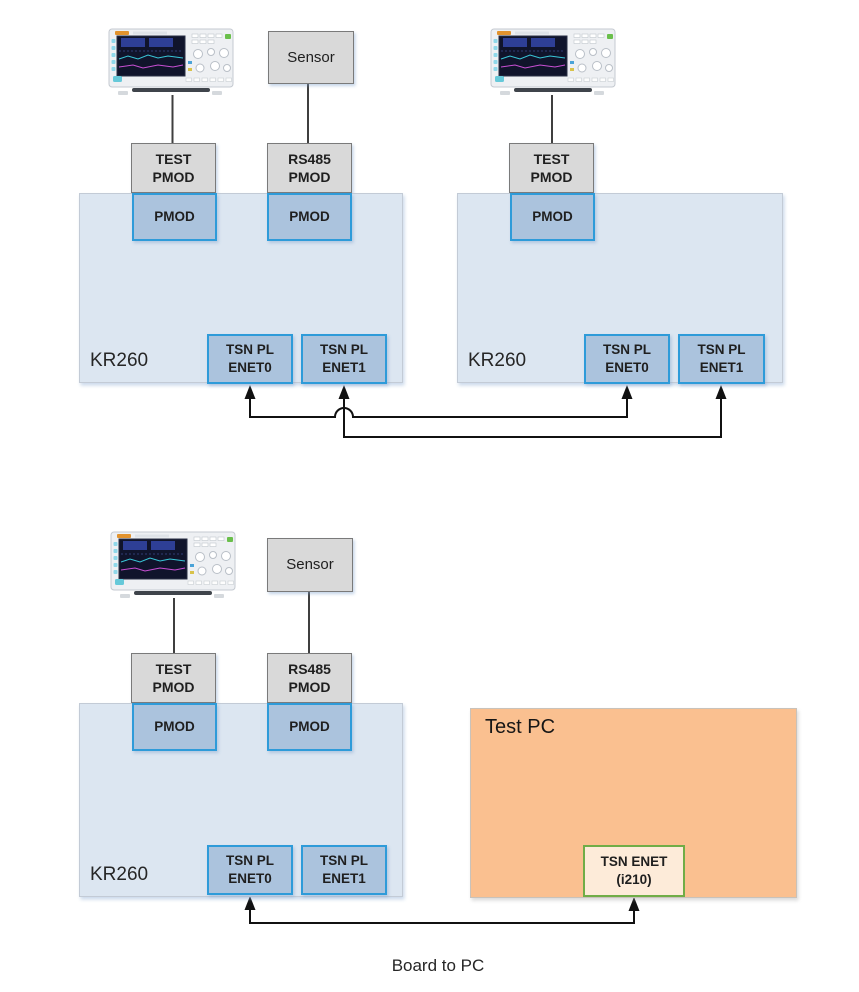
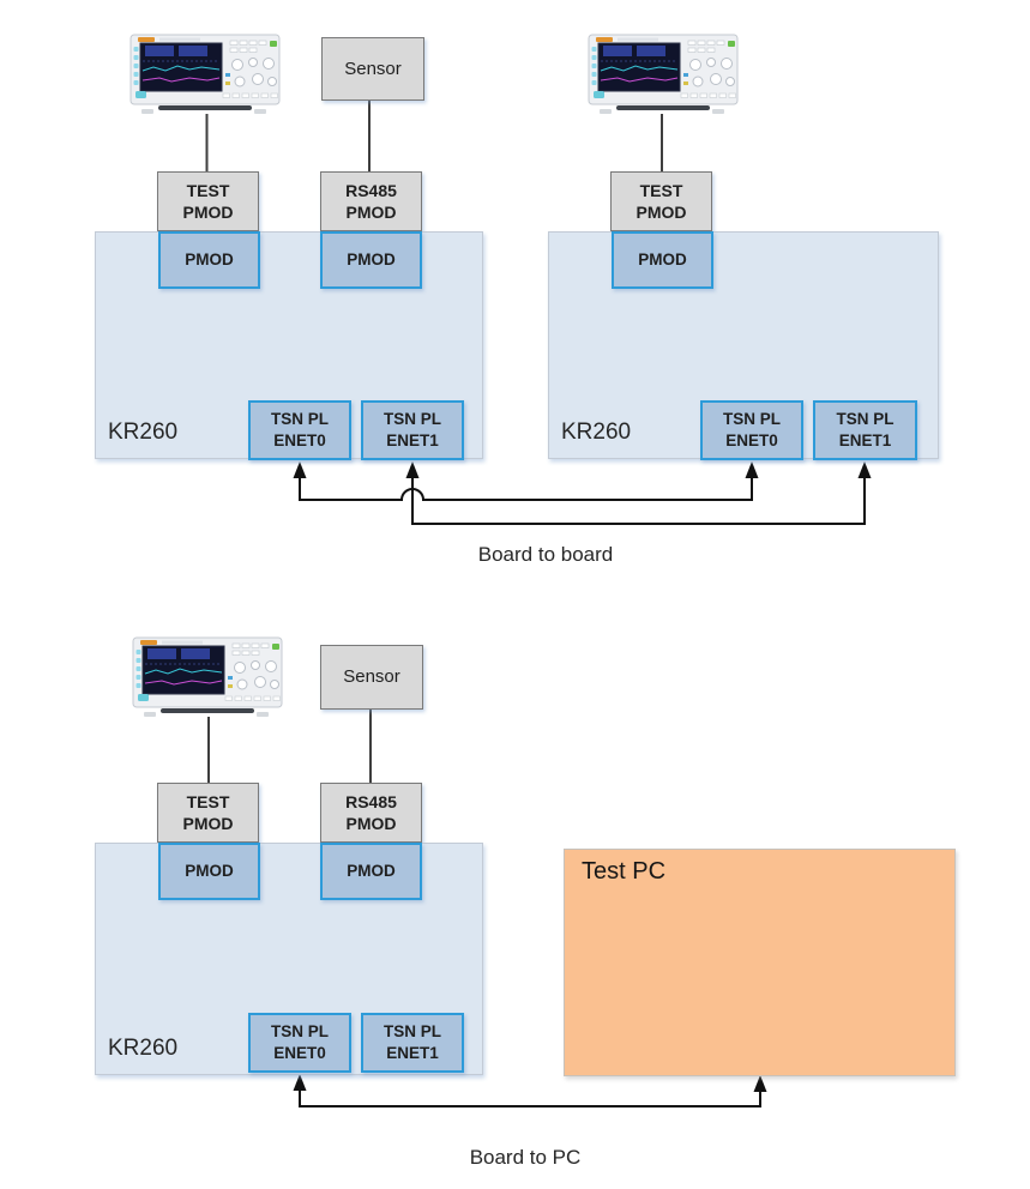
  Sensor
  TEST
  PMOD
  RS485
  PMOD
  KR260
  PMOD
  PMOD
  TSN PL
  ENET0
  TSN PL
  ENET1
  TEST
  PMOD
  KR260
  PMOD
  TSN PL
  ENET0
  TSN PL
  ENET1
+ Board to board
  Sensor
  TEST
  PMOD
  RS485
  PMOD
  KR260
  PMOD
  PMOD
  TSN PL
  ENET0
  TSN PL
  ENET1
  Test PC
- TSN ENET
- (i210)
  Board to PC
